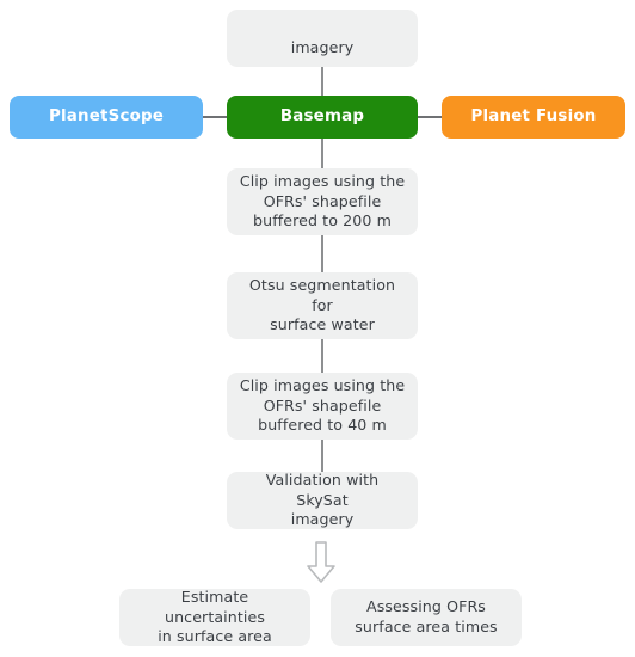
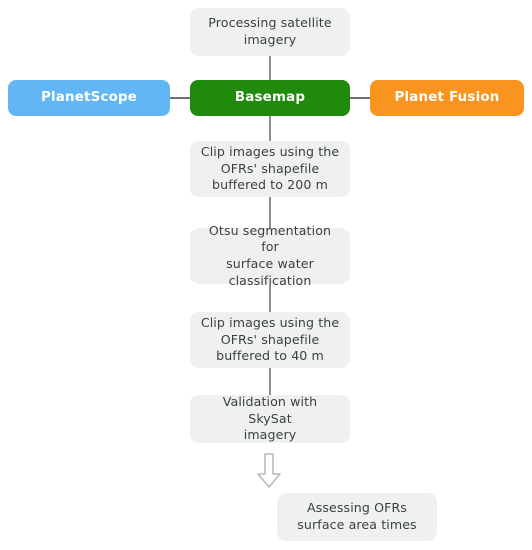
+ Processing satellite
  imagery
  PlanetScope
  Basemap
  Planet Fusion
  Clip images using the
  OFRs' shapefile
  buffered to 200 m
  Otsu segmentation for
  surface water
+ classification
  Clip images using the
  OFRs' shapefile
  buffered to 40 m
  Validation with SkySat
  imagery
- Estimate uncertainties
- in surface area
  Assessing OFRs
  surface area times
